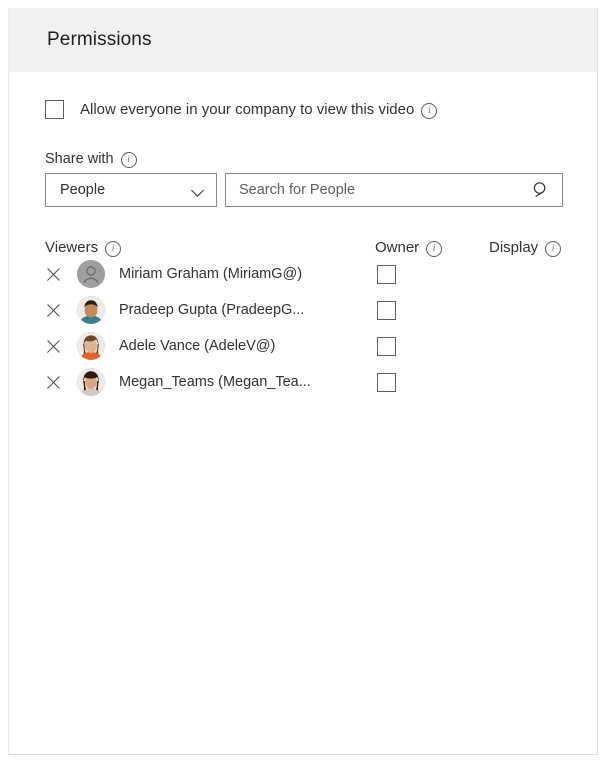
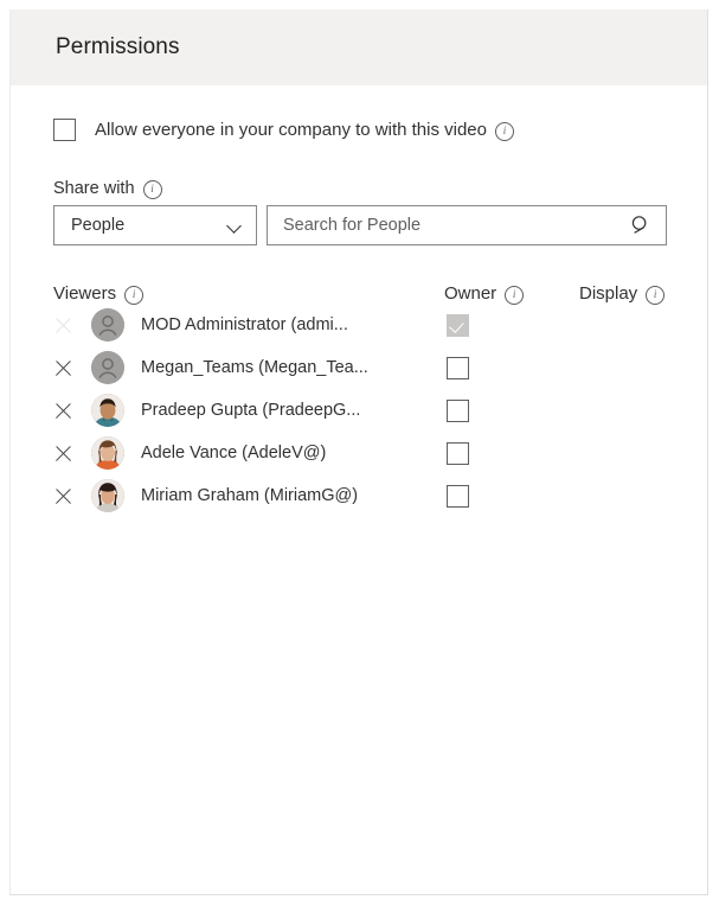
  Permissions
- Allow everyone in your company to view this video
+ Allow everyone in your company to with this video
  i
  Share with
  i
  People
  Search for People
  Viewers
  i
  Owner
  i
  Display
  i
+ MOD Administrator (admi...
- Miriam Graham (MiriamG@)
+ Megan_Teams (Megan_Tea...
  Pradeep Gupta (PradeepG...
  Adele Vance (AdeleV@)
- Megan_Teams (Megan_Tea...
+ Miriam Graham (MiriamG@)
